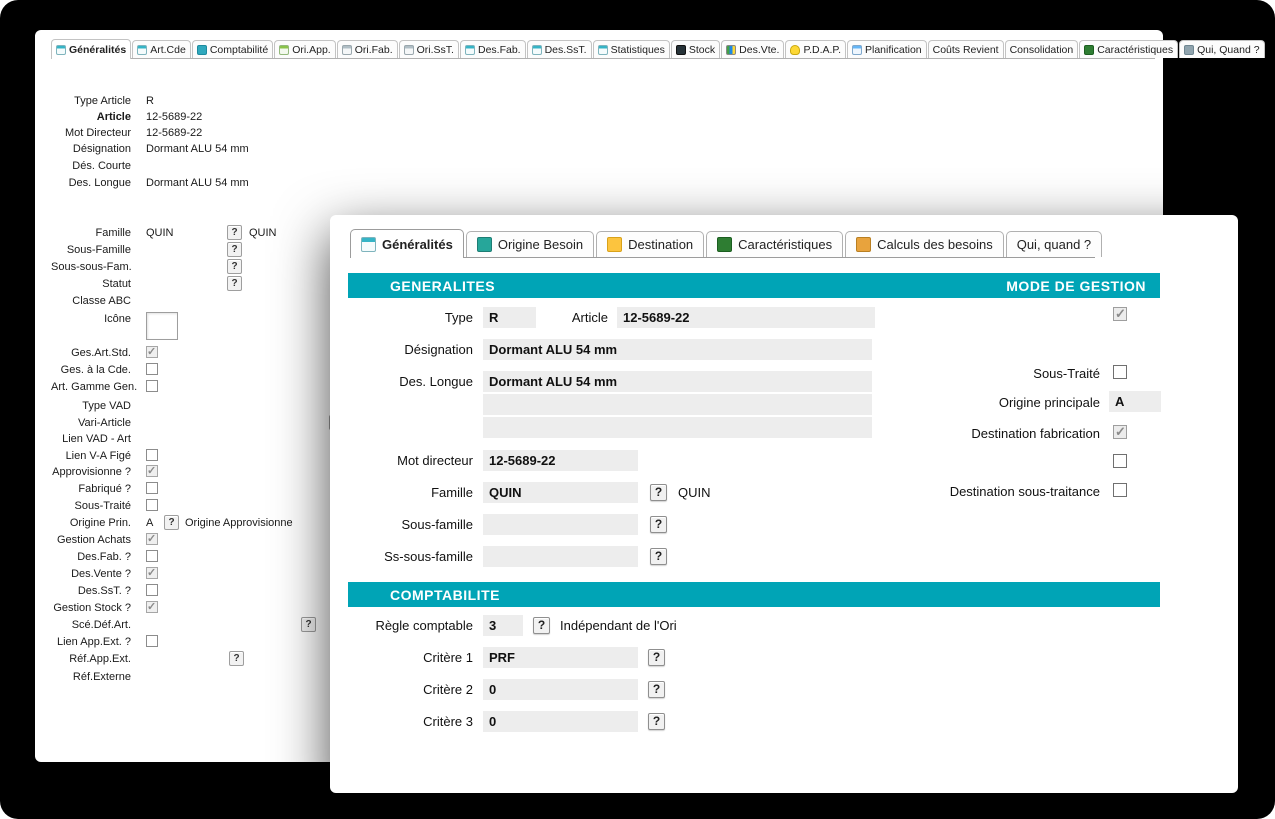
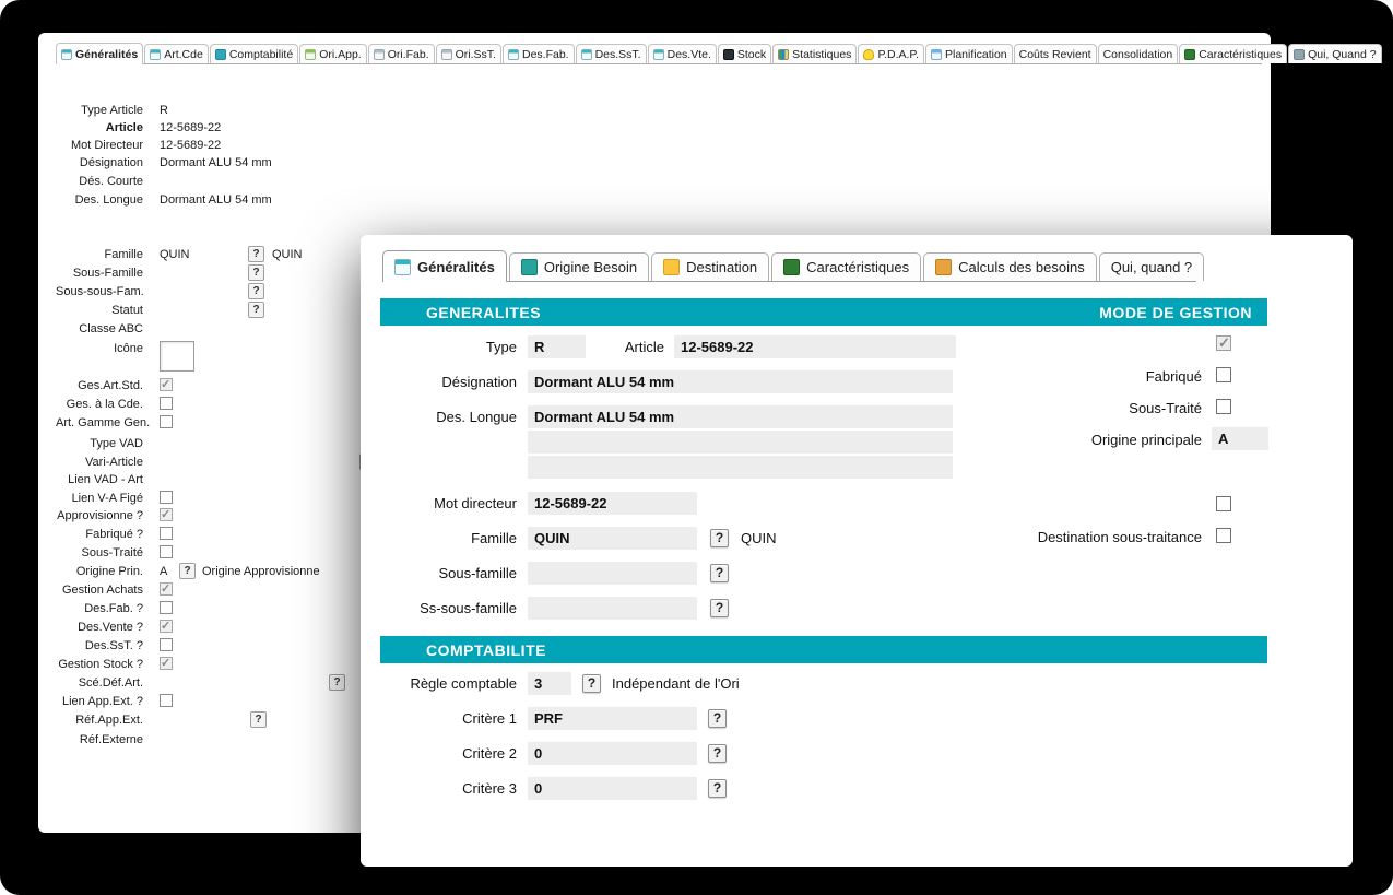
  Généralités
  Art.Cde
  Comptabilité
  Ori.App.
  Ori.Fab.
  Ori.SsT.
  Des.Fab.
  Des.SsT.
- Statistiques
+ Des.Vte.
  Stock
- Des.Vte.
+ Statistiques
  P.D.A.P.
  Planification
  Coûts Revient
  Consolidation
  Caractéristiques
  Qui, Quand ?
  Type Article
  R
  Article
  12-5689-22
  Mot Directeur
  12-5689-22
  Désignation
  Dormant ALU 54 mm
  Dés. Courte
  Des. Longue
  Dormant ALU 54 mm
  Famille
  QUIN
  ?
  QUIN
  Sous-Famille
  ?
  Sous-sous-Fam.
  ?
  Statut
  ?
  Classe ABC
  Icône
  Ges.Art.Std.
  Ges. à la Cde.
  Art. Gamme Gen.
  Type VAD
  Vari-Article
  Lien VAD - Art
  Lien V-A Figé
  Approvisionne ?
  Fabriqué ?
  Sous-Traité
  Origine Prin.
  A
  ?
  Origine Approvisionne
  Gestion Achats
  Des.Fab. ?
  Des.Vente ?
  Des.SsT. ?
  Gestion Stock ?
  Scé.Déf.Art.
  ?
  Lien App.Ext. ?
  Réf.App.Ext.
  ?
  Réf.Externe
  Généralités
  Origine Besoin
  Destination
  Caractéristiques
  Calculs des besoins
  Qui, quand ?
  GENERALITES
  MODE DE GESTION
  Type
  R
  Article
  12-5689-22
  Désignation
  Dormant ALU 54 mm
  Des. Longue
  Dormant ALU 54 mm
  Mot directeur
  12-5689-22
  Famille
  QUIN
  ?
  QUIN
  Sous-famille
  ?
  Ss-sous-famille
  ?
+ Fabriqué
  Sous-Traité
  Origine principale
  A
- Destination fabrication
  Destination sous-traitance
  COMPTABILITE
  Règle comptable
  3
  ?
  Indépendant de l'Ori
  Critère 1
  PRF
  ?
  Critère 2
  0
  ?
  Critère 3
  0
  ?
